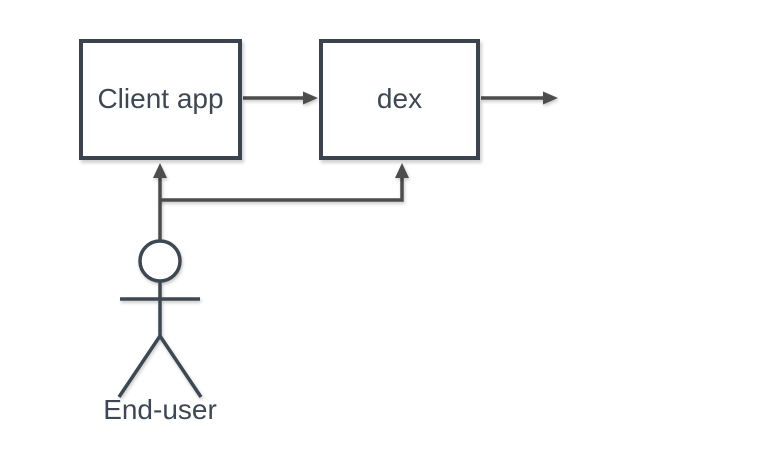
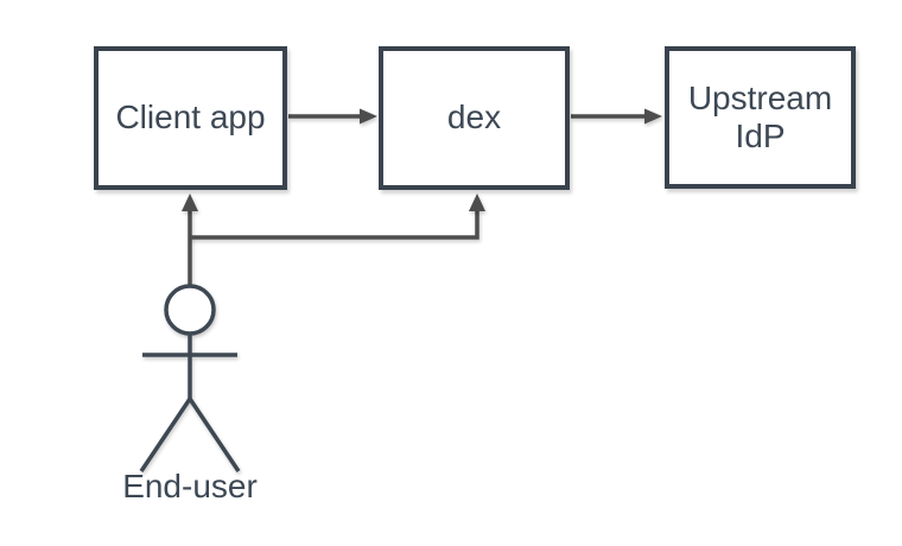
  Client app
  dex
+ Upstream
+ IdP
  End-user
